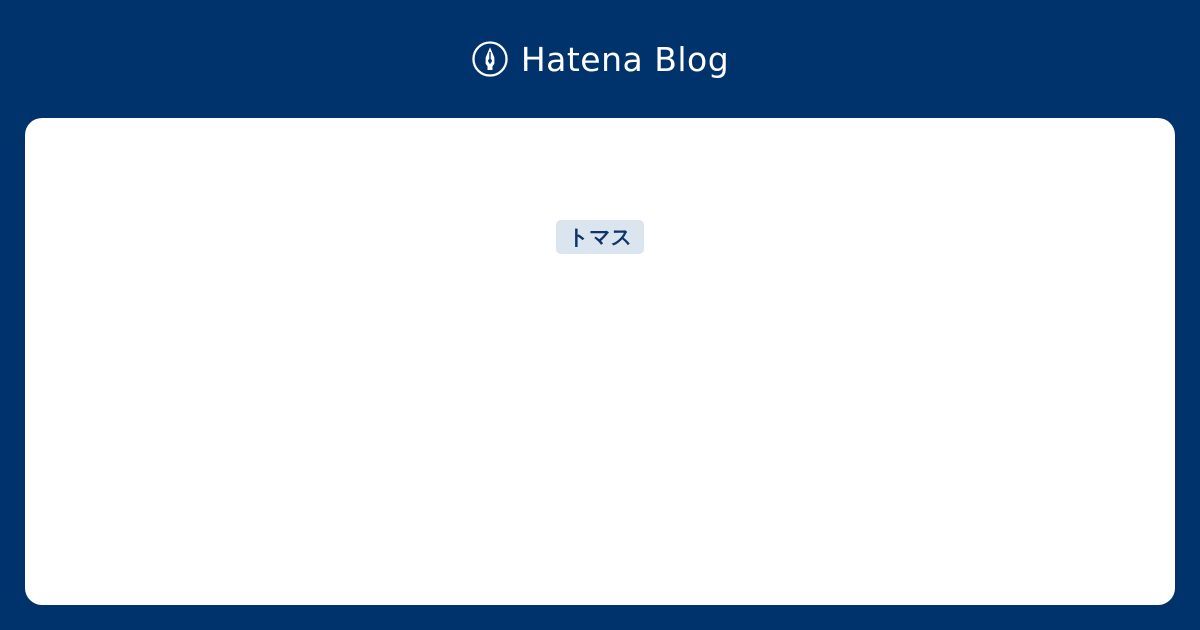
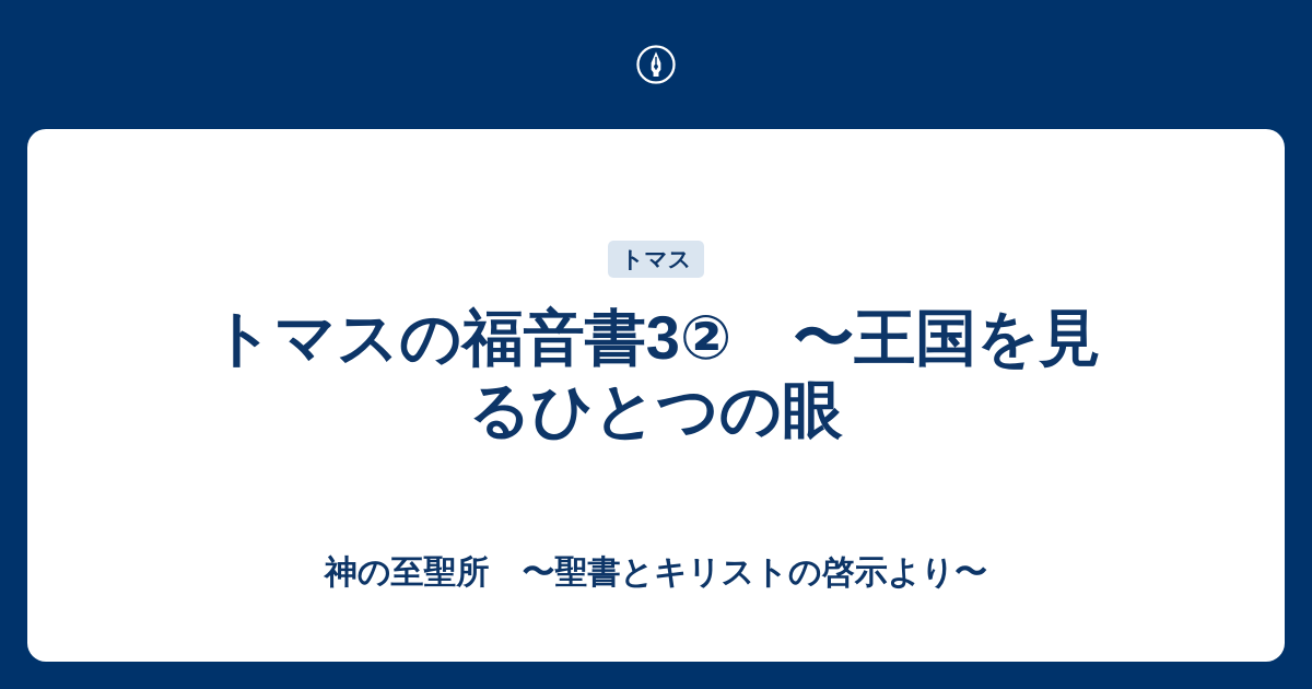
- Hatena Blog
  トマス
+ トマスの福音書3② 〜王国を見るひとつの眼
+ 神の至聖所 〜聖書とキリストの啓示より〜
